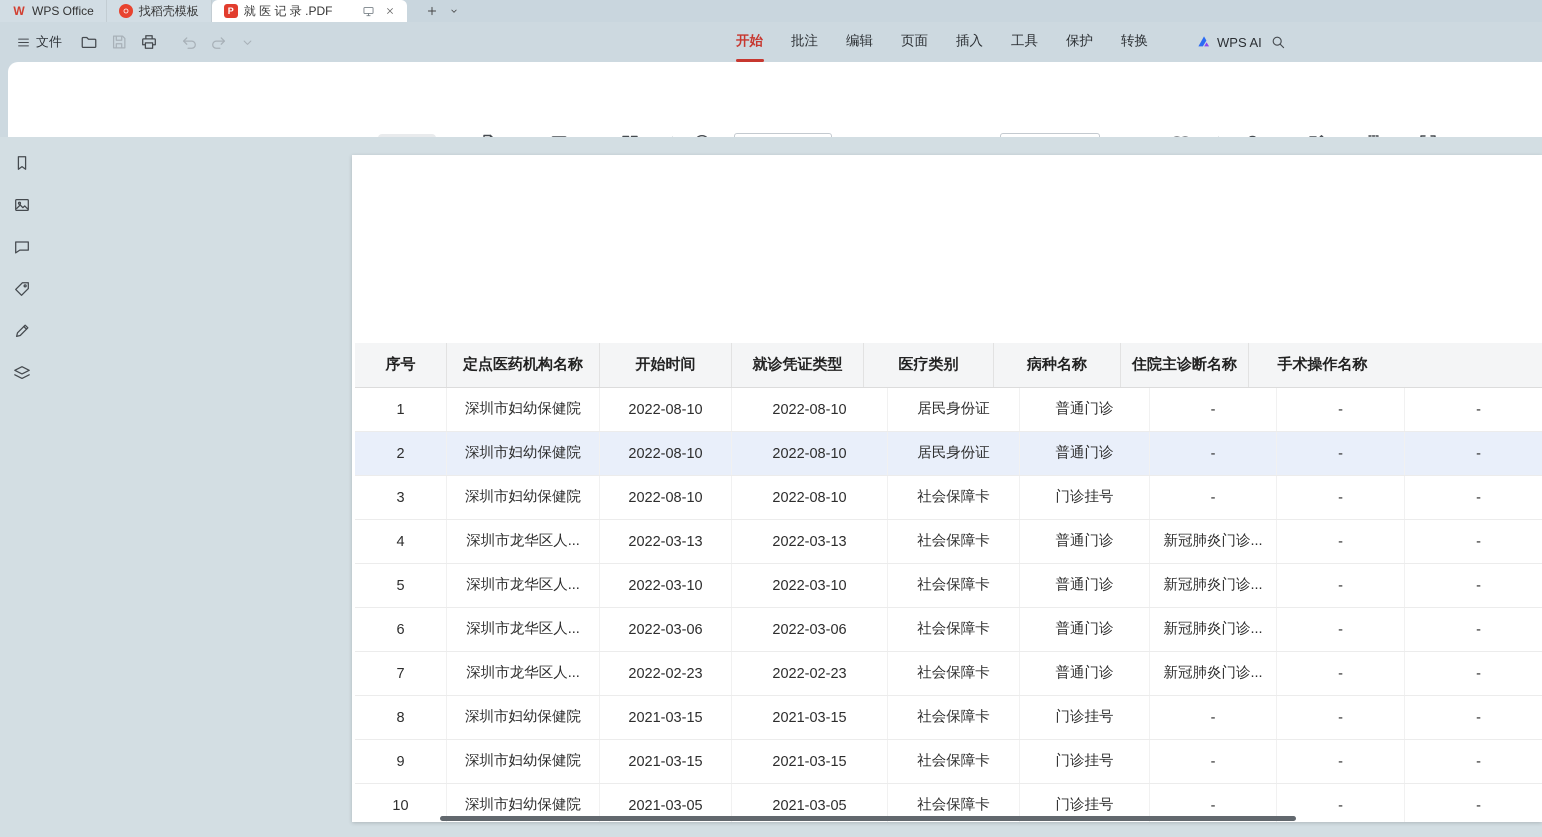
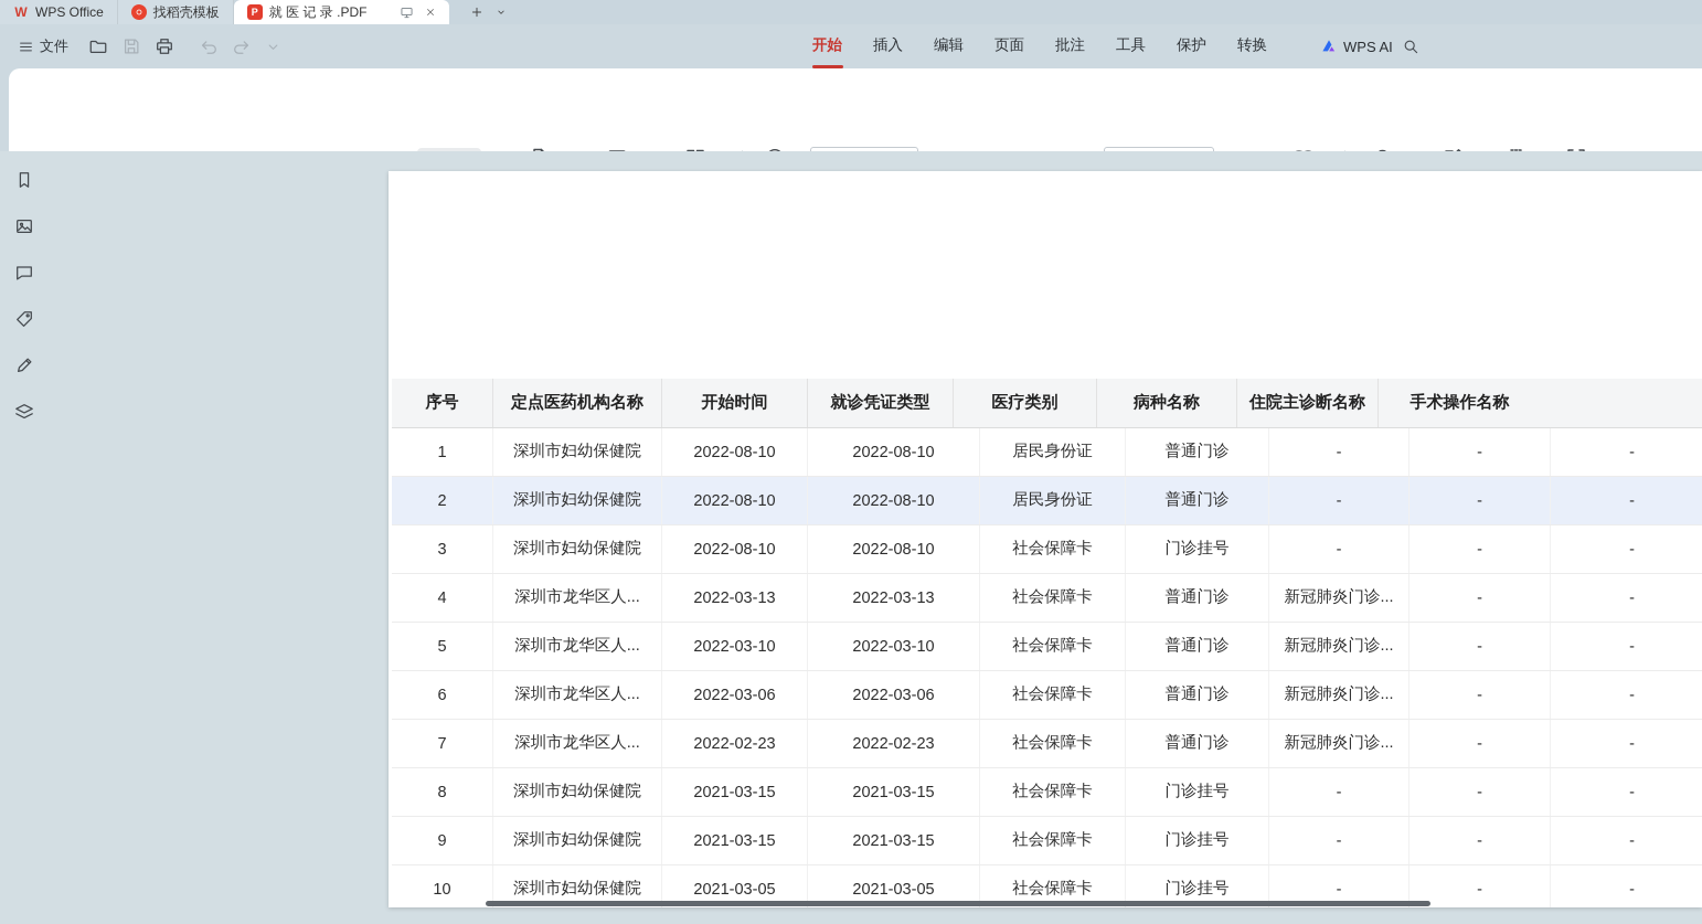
  W
  WPS Office
  找稻壳模板
  P
  就 医 记 录 .PDF
  文件
  开始
- 批注
+ 插入
  编辑
  页面
- 插入
+ 批注
  工具
  保护
  转换
  WPS AI
  序号
  定点医药机构名称
  开始时间
  就诊凭证类型
  医疗类别
  病种名称
  住院主诊断名称
  手术操作名称
  1
  深圳市妇幼保健院
  2022-08-10
  2022-08-10
  居民身份证
  普通门诊
  -
  -
  -
  2
  深圳市妇幼保健院
  2022-08-10
  2022-08-10
  居民身份证
  普通门诊
  -
  -
  -
  3
  深圳市妇幼保健院
  2022-08-10
  2022-08-10
  社会保障卡
  门诊挂号
  -
  -
  -
  4
  深圳市龙华区人...
  2022-03-13
  2022-03-13
  社会保障卡
  普通门诊
  新冠肺炎门诊...
  -
  -
  5
  深圳市龙华区人...
  2022-03-10
  2022-03-10
  社会保障卡
  普通门诊
  新冠肺炎门诊...
  -
  -
  6
  深圳市龙华区人...
  2022-03-06
  2022-03-06
  社会保障卡
  普通门诊
  新冠肺炎门诊...
  -
  -
  7
  深圳市龙华区人...
  2022-02-23
  2022-02-23
  社会保障卡
  普通门诊
  新冠肺炎门诊...
  -
  -
  8
  深圳市妇幼保健院
  2021-03-15
  2021-03-15
  社会保障卡
  门诊挂号
  -
  -
  -
  9
  深圳市妇幼保健院
  2021-03-15
  2021-03-15
  社会保障卡
  门诊挂号
  -
  -
  -
  10
  深圳市妇幼保健院
  2021-03-05
  2021-03-05
  社会保障卡
  门诊挂号
  -
  -
  -
